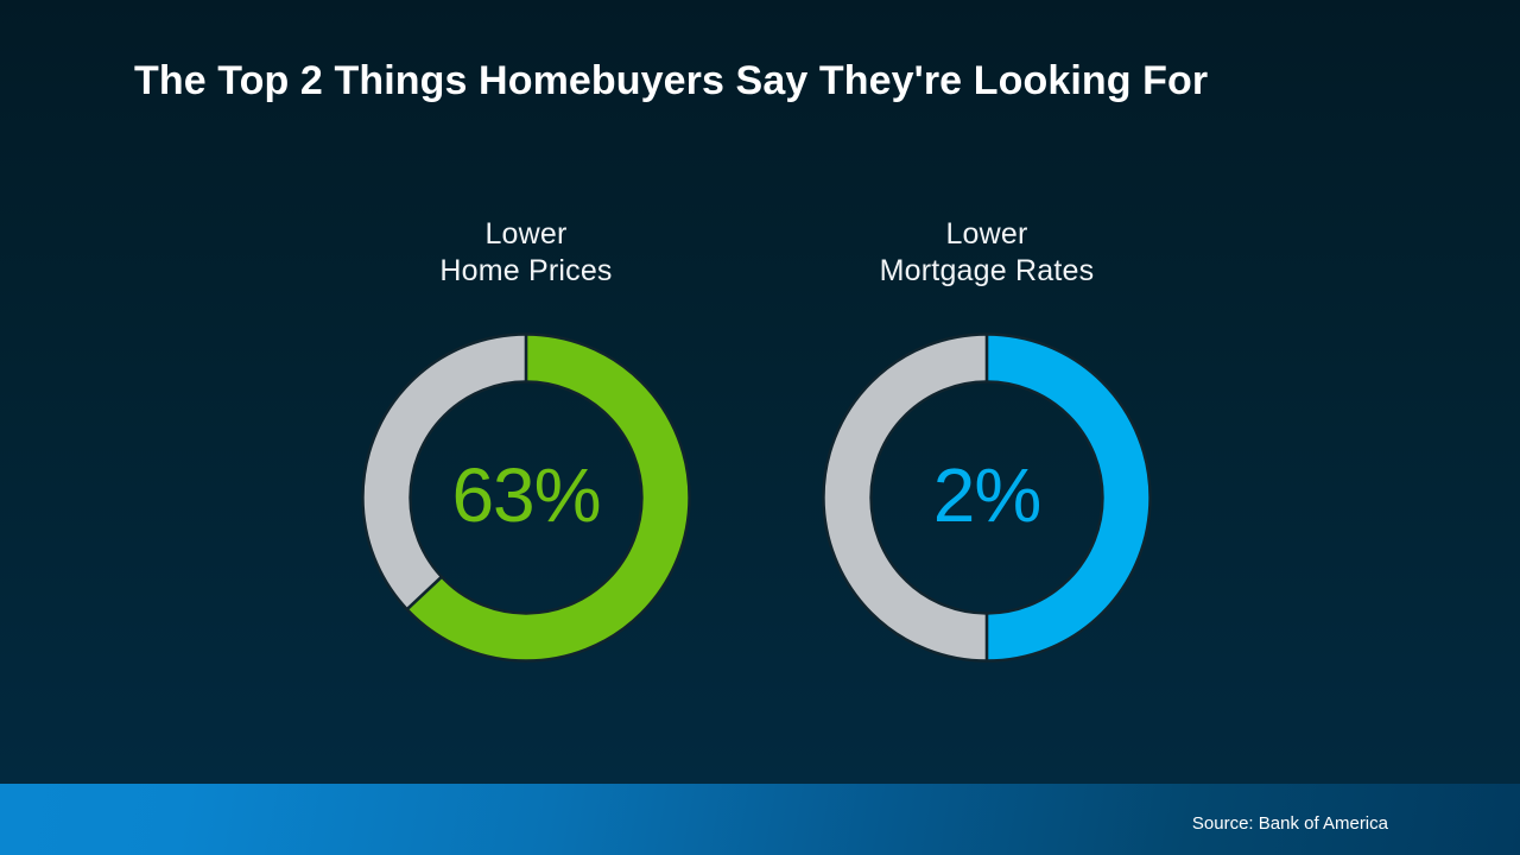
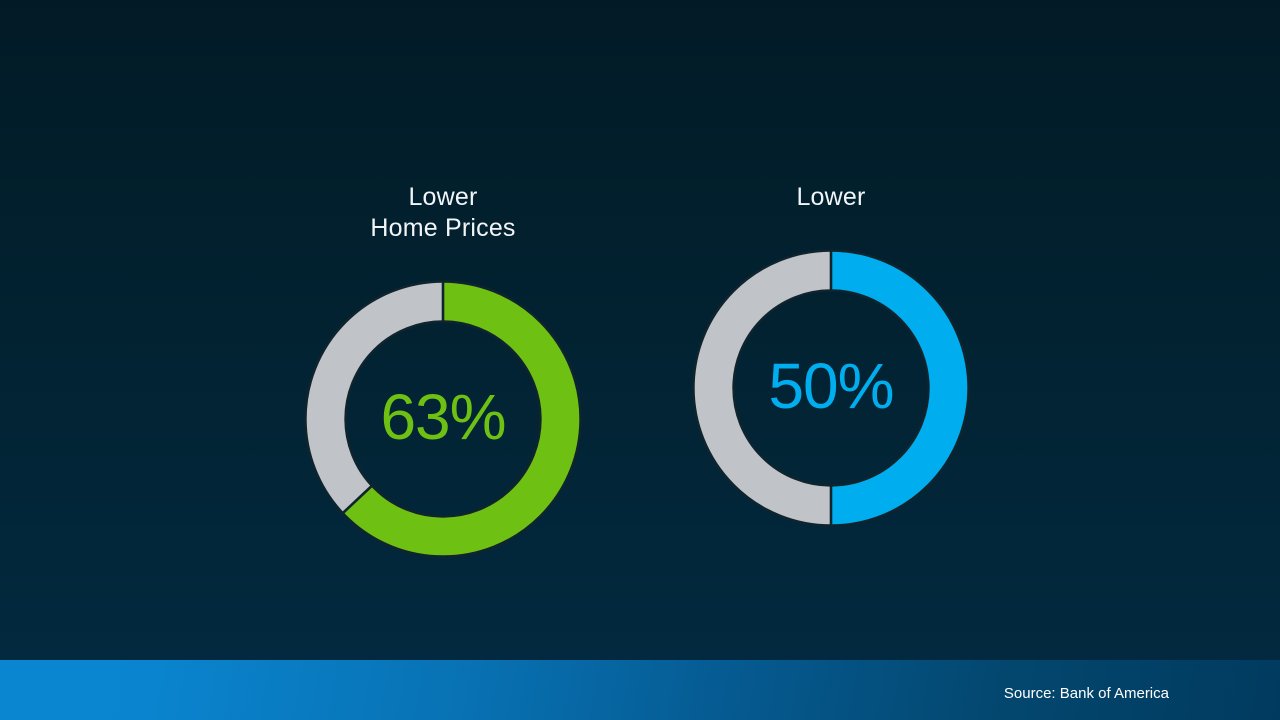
- The Top 2 Things Homebuyers Say They're Looking For
  Lower
  Home Prices
  63%
  Lower
- Mortgage Rates
- 2%
+ 50%
  Source: Bank of America
